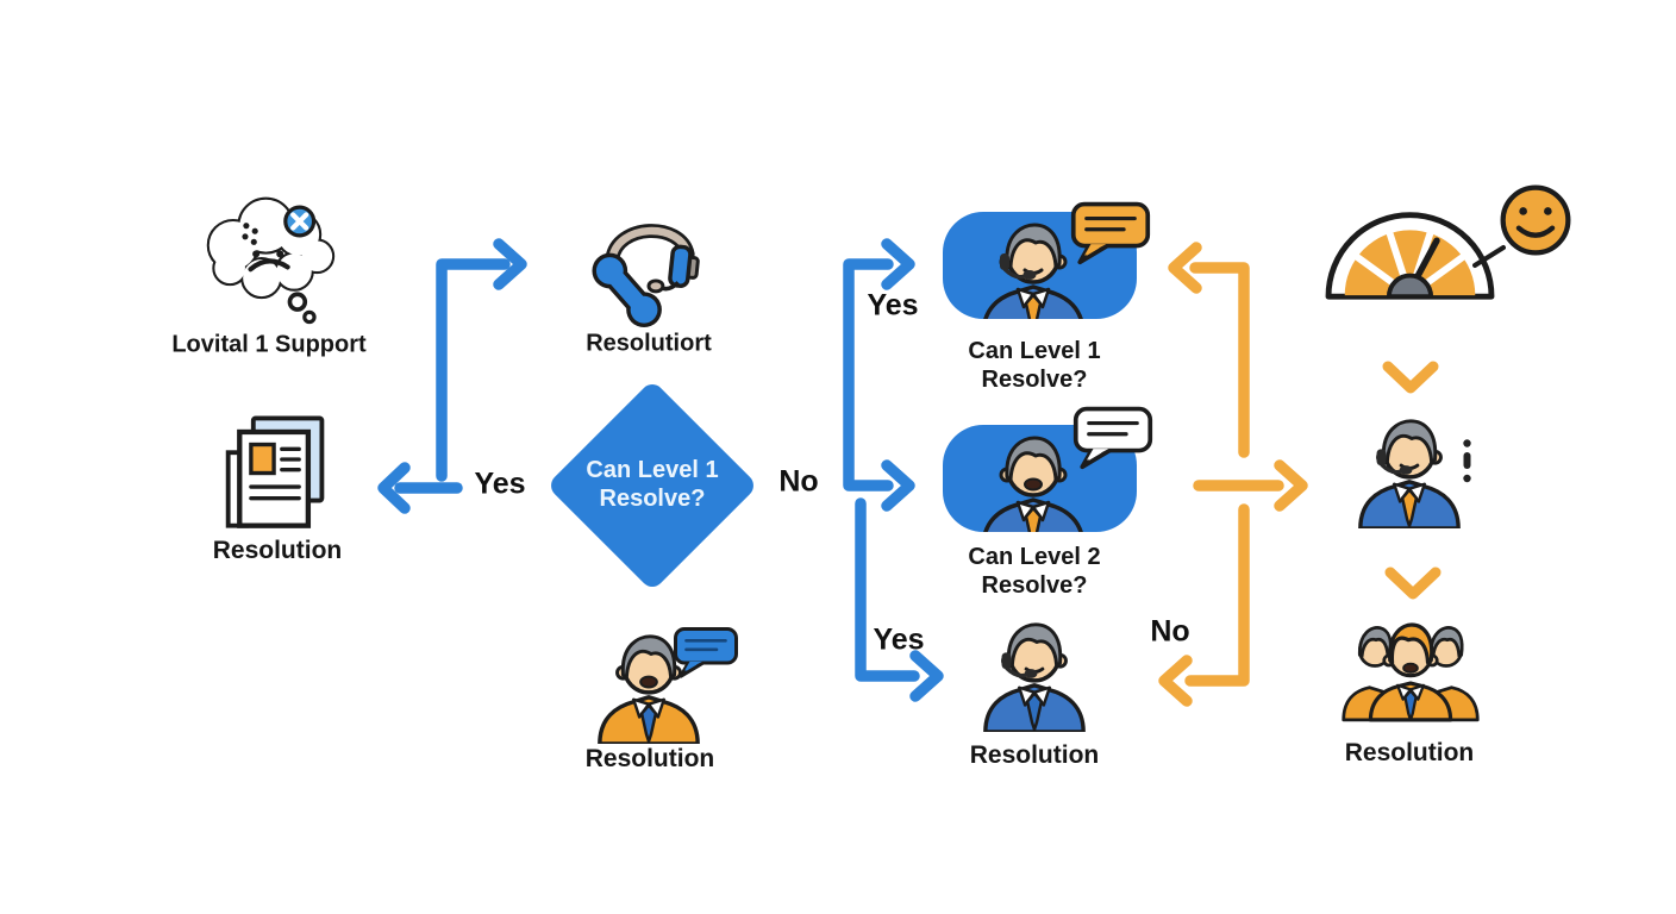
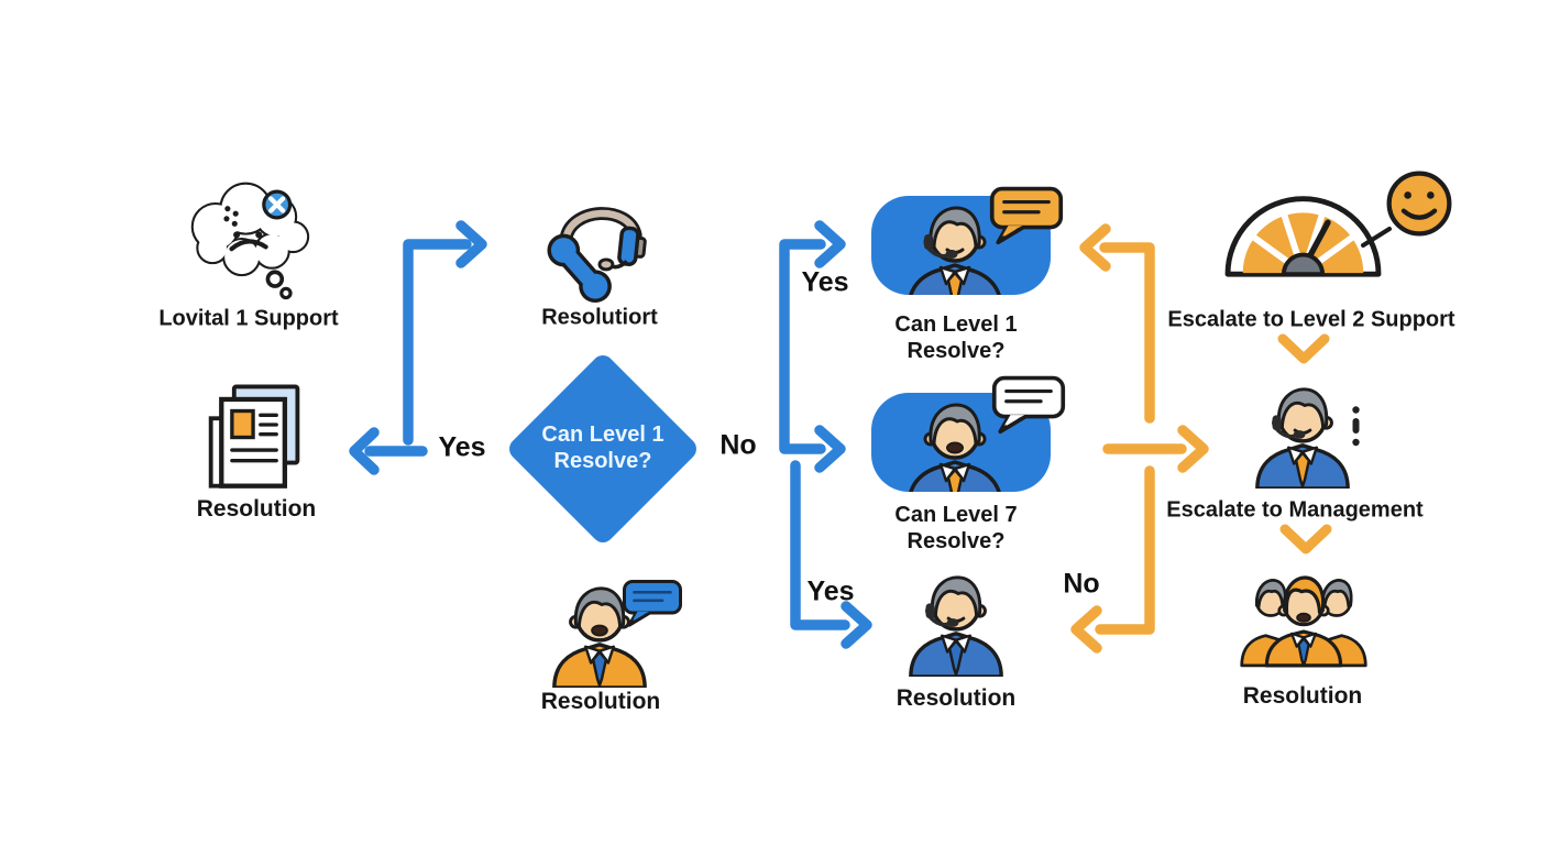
  Lovital 1 Support
  Resolution
  Resolutiort
  Can Level 1
  Resolve?
  Yes
  No
  Yes
  Yes
  No
  Can Level 1
  Resolve?
- Can Level 2
+ Can Level 7
  Resolve?
+ Escalate to Level 2 Support
+ Escalate to Management
  Resolution
  Resolution
  Resolution
